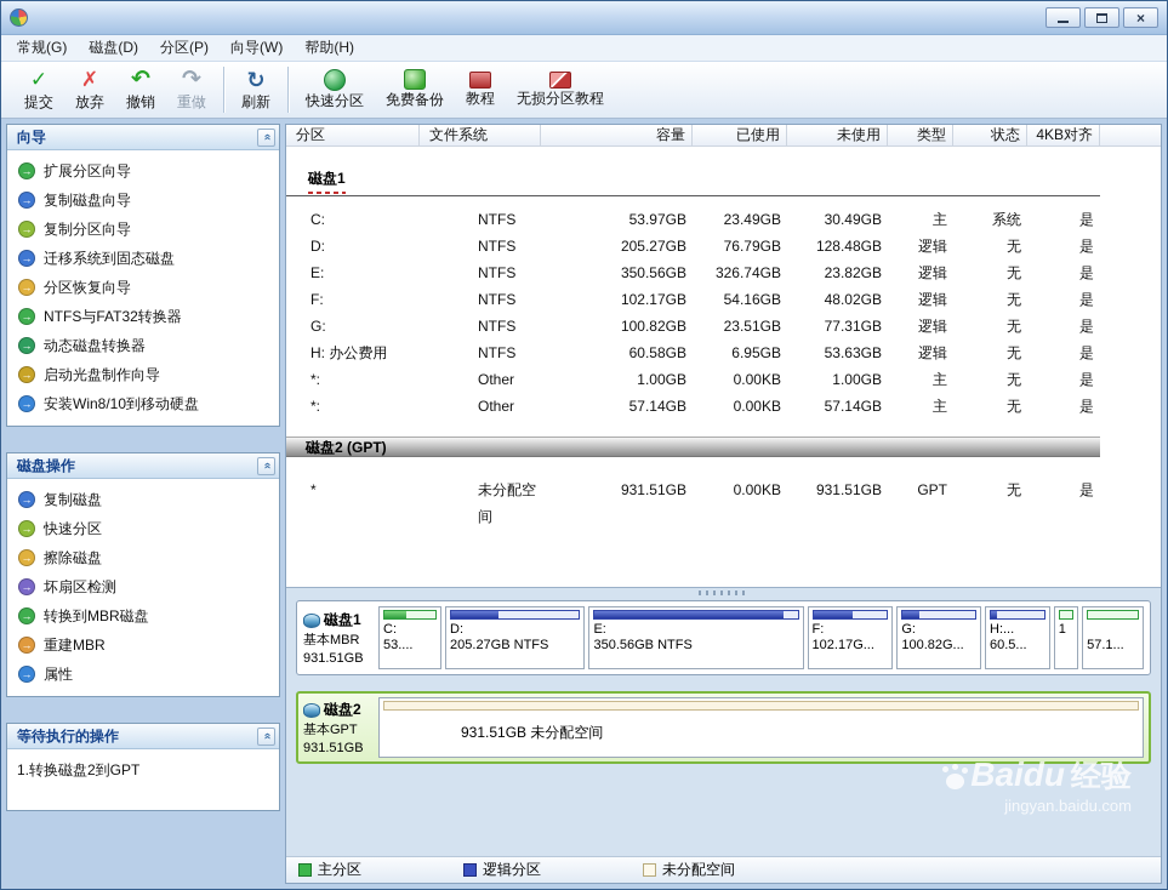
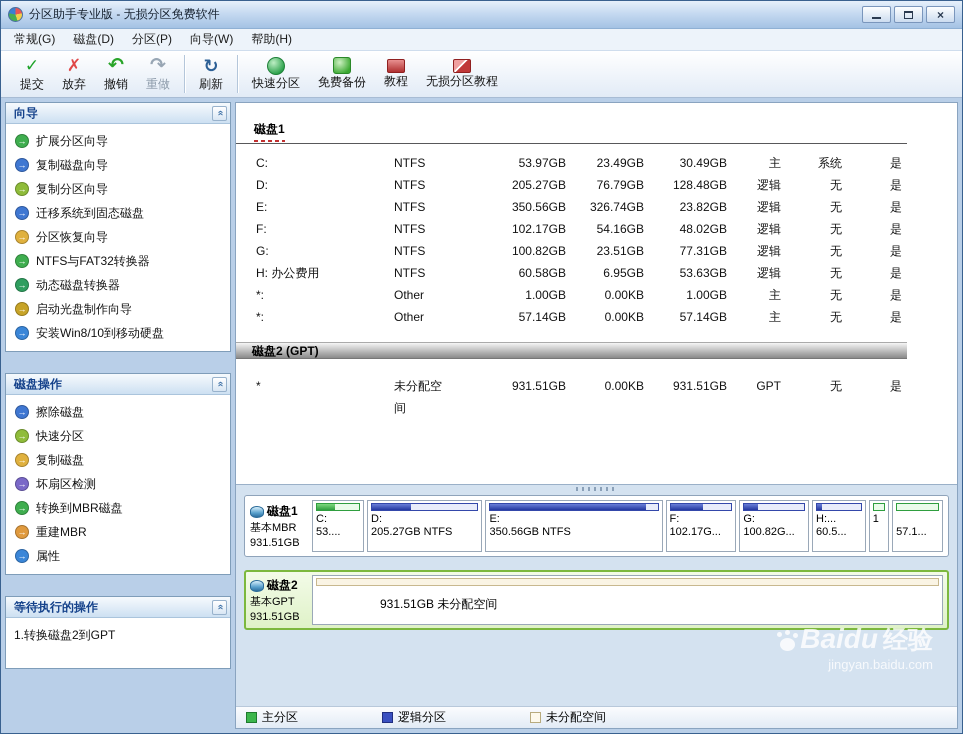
+ 分区助手专业版 - 无损分区免费软件
  ×
  常规(G)
  磁盘(D)
  分区(P)
  向导(W)
  帮助(H)
  提交
  放弃
  撤销
  重做
  刷新
  快速分区
  免费备份
  教程
  无损分区教程
  向导
  →
  扩展分区向导
  →
  复制磁盘向导
  →
  复制分区向导
  →
  迁移系统到固态磁盘
  →
  分区恢复向导
  →
  NTFS与FAT32转换器
  →
  动态磁盘转换器
  →
  启动光盘制作向导
  →
  安装Win8/10到移动硬盘
  磁盘操作
  →
- 复制磁盘
+ 擦除磁盘
  →
  快速分区
  →
- 擦除磁盘
+ 复制磁盘
  →
  坏扇区检测
  →
  转换到MBR磁盘
  →
  重建MBR
  →
  属性
  等待执行的操作
  1.转换磁盘2到GPT
- 分区
- 文件系统
- 容量
- 已使用
- 未使用
- 类型
- 状态
- 4KB对齐
  磁盘1
  C:
  NTFS
  53.97GB
  23.49GB
  30.49GB
  主
  系统
  是
  D:
  NTFS
  205.27GB
  76.79GB
  128.48GB
  逻辑
  无
  是
  E:
  NTFS
  350.56GB
  326.74GB
  23.82GB
  逻辑
  无
  是
  F:
  NTFS
  102.17GB
  54.16GB
  48.02GB
  逻辑
  无
  是
  G:
  NTFS
  100.82GB
  23.51GB
  77.31GB
  逻辑
  无
  是
  H: 办公费用
  NTFS
  60.58GB
  6.95GB
  53.63GB
  逻辑
  无
  是
  *:
  Other
  1.00GB
  0.00KB
  1.00GB
  主
  无
  是
  *:
  Other
  57.14GB
  0.00KB
  57.14GB
  主
  无
  是
  磁盘2 (GPT)
  *
  未分配空间
  931.51GB
  0.00KB
  931.51GB
  GPT
  无
  是
  磁盘1
  基本MBR
  931.51GB
  C:
  53....
  D:
  205.27GB NTFS
  E:
  350.56GB NTFS
  F:
  102.17G...
  G:
  100.82G...
  H:...
  60.5...
  1
  57.1...
  磁盘2
  基本GPT
  931.51GB
  931.51GB 未分配空间
  Baidu
  经验
  jingyan.baidu.com
  主分区
  逻辑分区
  未分配空间
